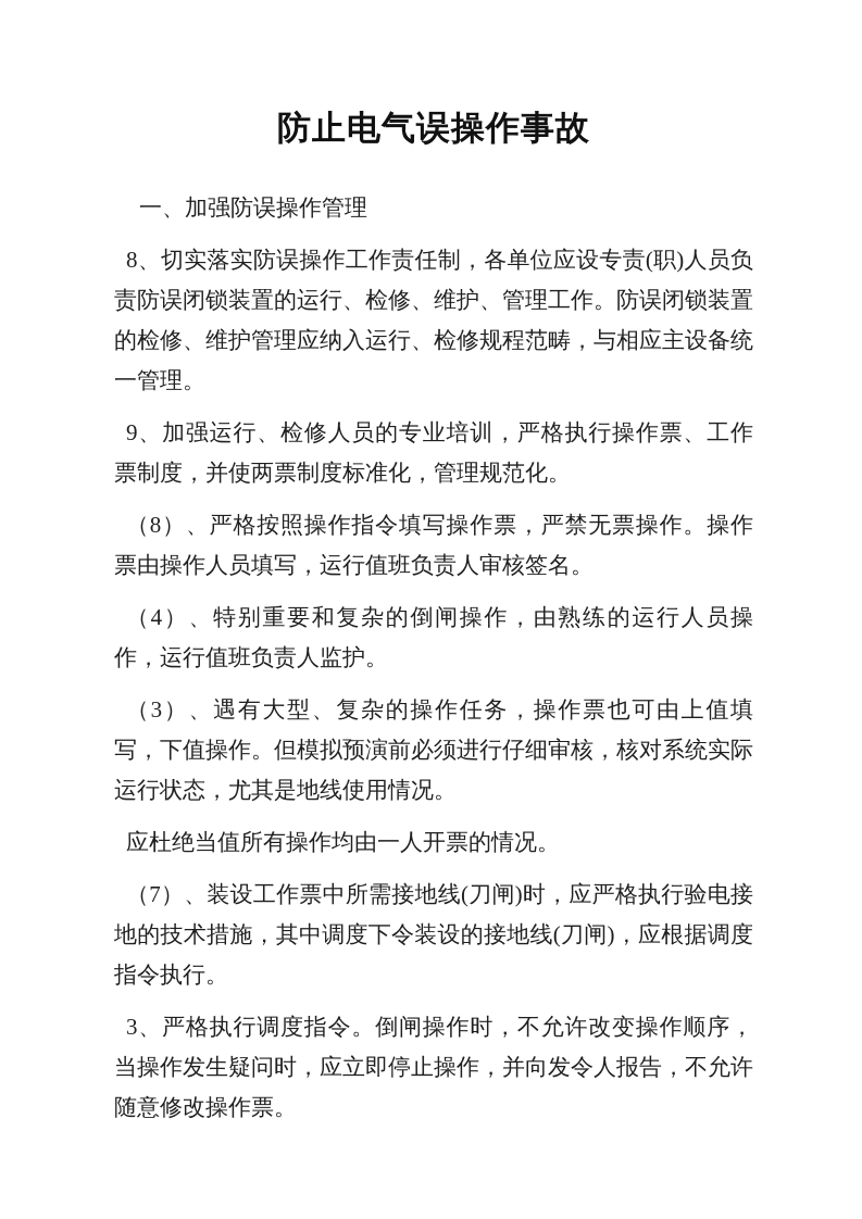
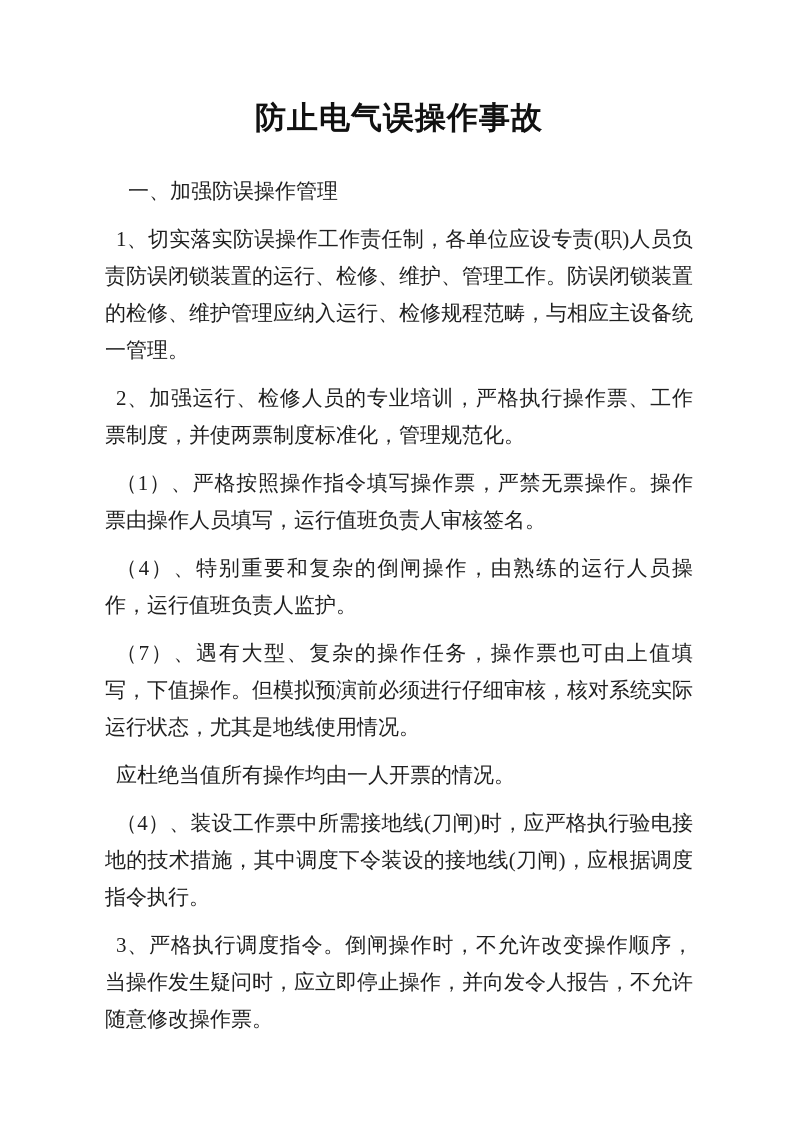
  防止电气误操作事故
  一、加强防误操作管理
- 8、切实落实防误操作工作责任制，各单位应设专责(职)人员负责防误闭锁装置的运行、检修、维护、管理工作。防误闭锁装置的检修、维护管理应纳入运行、检修规程范畴，与相应主设备统一管理。
+ 1、切实落实防误操作工作责任制，各单位应设专责(职)人员负责防误闭锁装置的运行、检修、维护、管理工作。防误闭锁装置的检修、维护管理应纳入运行、检修规程范畴，与相应主设备统一管理。
- 9、加强运行、检修人员的专业培训，严格执行操作票、工作票制度，并使两票制度标准化，管理规范化。
+ 2、加强运行、检修人员的专业培训，严格执行操作票、工作票制度，并使两票制度标准化，管理规范化。
- （8）、严格按照操作指令填写操作票，严禁无票操作。操作票由操作人员填写，运行值班负责人审核签名。
+ （1）、严格按照操作指令填写操作票，严禁无票操作。操作票由操作人员填写，运行值班负责人审核签名。
  （4）、特别重要和复杂的倒闸操作，由熟练的运行人员操作，运行值班负责人监护。
- （3）、遇有大型、复杂的操作任务，操作票也可由上值填写，下值操作。但模拟预演前必须进行仔细审核，核对系统实际运行状态，尤其是地线使用情况。
+ （7）、遇有大型、复杂的操作任务，操作票也可由上值填写，下值操作。但模拟预演前必须进行仔细审核，核对系统实际运行状态，尤其是地线使用情况。
  应杜绝当值所有操作均由一人开票的情况。
- （7）、装设工作票中所需接地线(刀闸)时，应严格执行验电接地的技术措施，其中调度下令装设的接地线(刀闸)，应根据调度指令执行。
+ （4）、装设工作票中所需接地线(刀闸)时，应严格执行验电接地的技术措施，其中调度下令装设的接地线(刀闸)，应根据调度指令执行。
  3、严格执行调度指令。倒闸操作时，不允许改变操作顺序，当操作发生疑问时，应立即停止操作，并向发令人报告，不允许随意修改操作票。
